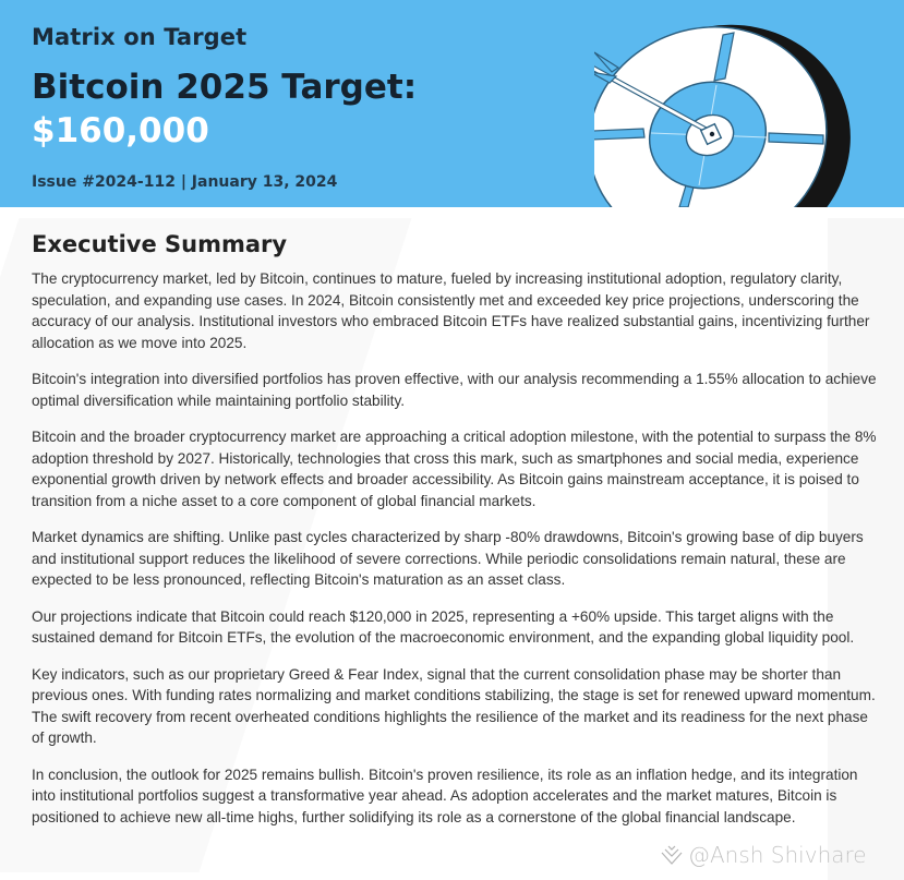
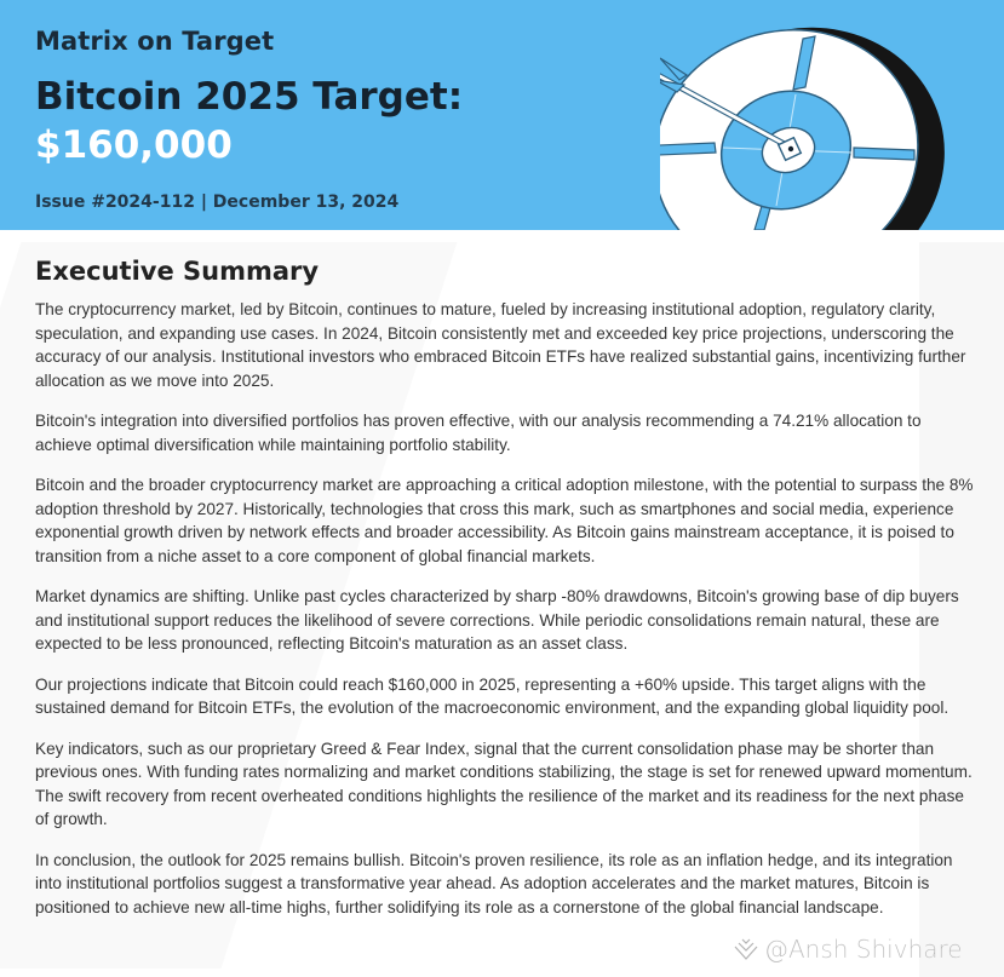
  Matrix on Target
  Bitcoin 2025 Target:
  $160,000
- Issue #2024-112 | January 13, 2024
+ Issue #2024-112 | December 13, 2024
  Executive Summary
  The cryptocurrency market, led by Bitcoin, continues to mature, fueled by increasing institutional adoption, regulatory clarity, speculation, and expanding use cases. In 2024, Bitcoin consistently met and exceeded key price projections, underscoring the accuracy of our analysis. Institutional investors who embraced Bitcoin ETFs have realized substantial gains, incentivizing further allocation as we move into 2025.
- Bitcoin's integration into diversified portfolios has proven effective, with our analysis recommending a 1.55% allocation to achieve optimal diversification while maintaining portfolio stability.
+ Bitcoin's integration into diversified portfolios has proven effective, with our analysis recommending a 74.21% allocation to achieve optimal diversification while maintaining portfolio stability.
  Bitcoin and the broader cryptocurrency market are approaching a critical adoption milestone, with the potential to surpass the 8% adoption threshold by 2027. Historically, technologies that cross this mark, such as smartphones and social media, experience exponential growth driven by network effects and broader accessibility. As Bitcoin gains mainstream acceptance, it is poised to transition from a niche asset to a core component of global financial markets.
  Market dynamics are shifting. Unlike past cycles characterized by sharp -80% drawdowns, Bitcoin's growing base of dip buyers and institutional support reduces the likelihood of severe corrections. While periodic consolidations remain natural, these are expected to be less pronounced, reflecting Bitcoin's maturation as an asset class.
- Our projections indicate that Bitcoin could reach $120,000 in 2025, representing a +60% upside. This target aligns with the sustained demand for Bitcoin ETFs, the evolution of the macroeconomic environment, and the expanding global liquidity pool.
+ Our projections indicate that Bitcoin could reach $160,000 in 2025, representing a +60% upside. This target aligns with the sustained demand for Bitcoin ETFs, the evolution of the macroeconomic environment, and the expanding global liquidity pool.
  Key indicators, such as our proprietary Greed & Fear Index, signal that the current consolidation phase may be shorter than previous ones. With funding rates normalizing and market conditions stabilizing, the stage is set for renewed upward momentum. The swift recovery from recent overheated conditions highlights the resilience of the market and its readiness for the next phase of growth.
  In conclusion, the outlook for 2025 remains bullish. Bitcoin's proven resilience, its role as an inflation hedge, and its integration into institutional portfolios suggest a transformative year ahead. As adoption accelerates and the market matures, Bitcoin is positioned to achieve new all-time highs, further solidifying its role as a cornerstone of the global financial landscape.
  @Ansh Shivhare
